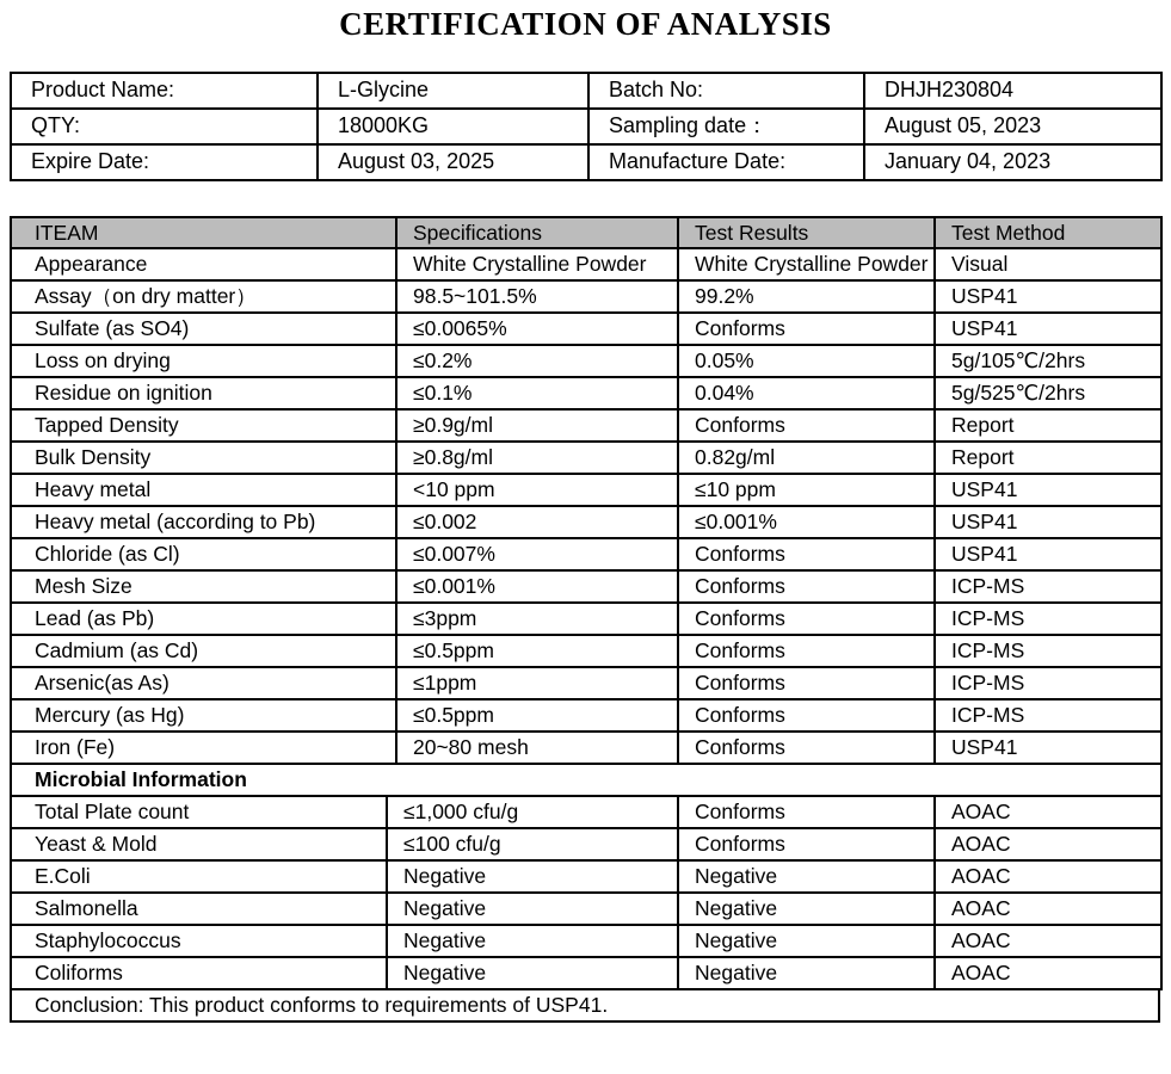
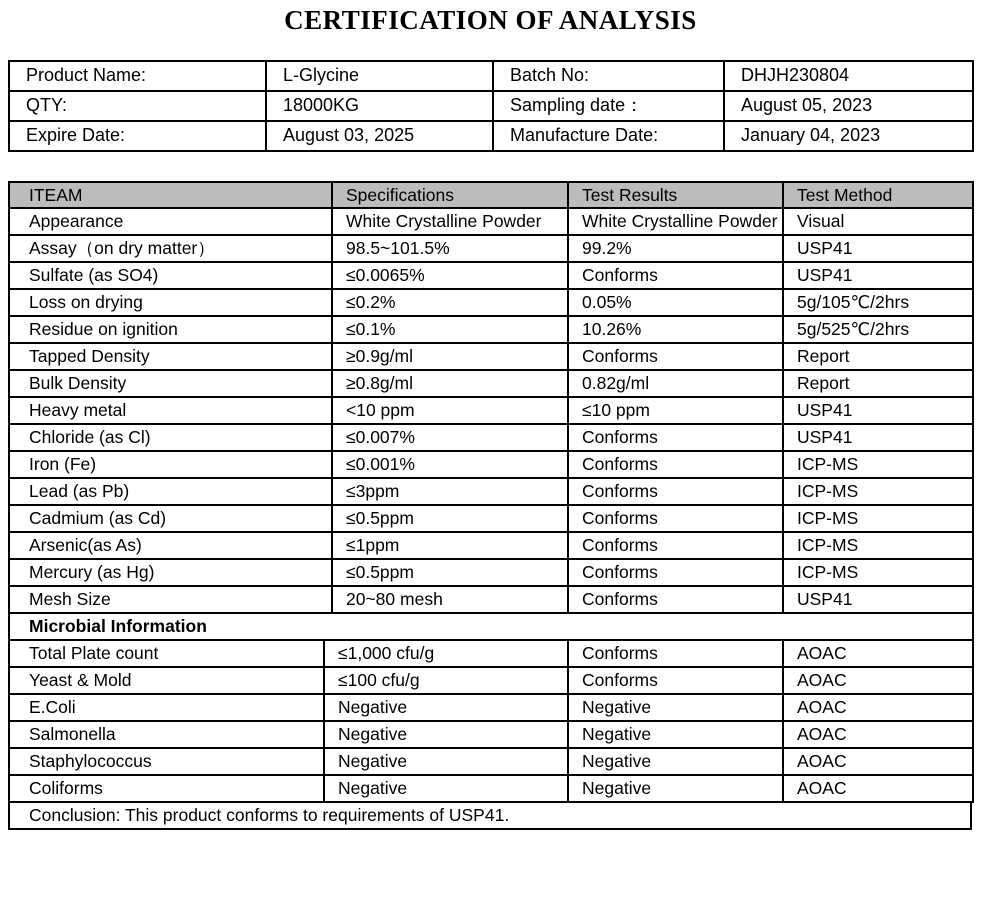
  CERTIFICATION OF ANALYSIS
  Product Name:	L-Glycine	Batch No:	DHJH230804
  QTY:	18000KG	Sampling date：	August 05, 2023
  Expire Date:	August 03, 2025	Manufacture Date:	January 04, 2023
  ITEAM	Specifications	Test Results	Test Method
  Appearance	White Crystalline Powder	White Crystalline Powder	Visual
  Assay（on dry matter）	98.5~101.5%	99.2%	USP41
  Sulfate (as SO4)	≤0.0065%	Conforms	USP41
  Loss on drying	≤0.2%	0.05%	5g/105℃/2hrs
- Residue on ignition	≤0.1%	0.04%	5g/525℃/2hrs
+ Residue on ignition	≤0.1%	10.26%	5g/525℃/2hrs
  Tapped Density	≥0.9g/ml	Conforms	Report
  Bulk Density	≥0.8g/ml	0.82g/ml	Report
  Heavy metal	<10 ppm	≤10 ppm	USP41
- Heavy metal (according to Pb)	≤0.002	≤0.001%	USP41
  Chloride (as Cl)	≤0.007%	Conforms	USP41
- Mesh Size	≤0.001%	Conforms	ICP-MS
+ Iron (Fe)	≤0.001%	Conforms	ICP-MS
  Lead (as Pb)	≤3ppm	Conforms	ICP-MS
  Cadmium (as Cd)	≤0.5ppm	Conforms	ICP-MS
  Arsenic(as As)	≤1ppm	Conforms	ICP-MS
  Mercury (as Hg)	≤0.5ppm	Conforms	ICP-MS
- Iron (Fe)	20~80 mesh	Conforms	USP41
+ Mesh Size	20~80 mesh	Conforms	USP41
  Microbial Information
  Total Plate count	≤1,000 cfu/g	Conforms	AOAC
  Yeast & Mold	≤100 cfu/g	Conforms	AOAC
  E.Coli	Negative	Negative	AOAC
  Salmonella	Negative	Negative	AOAC
  Staphylococcus	Negative	Negative	AOAC
  Coliforms	Negative	Negative	AOAC
  Conclusion: This product conforms to requirements of USP41.
